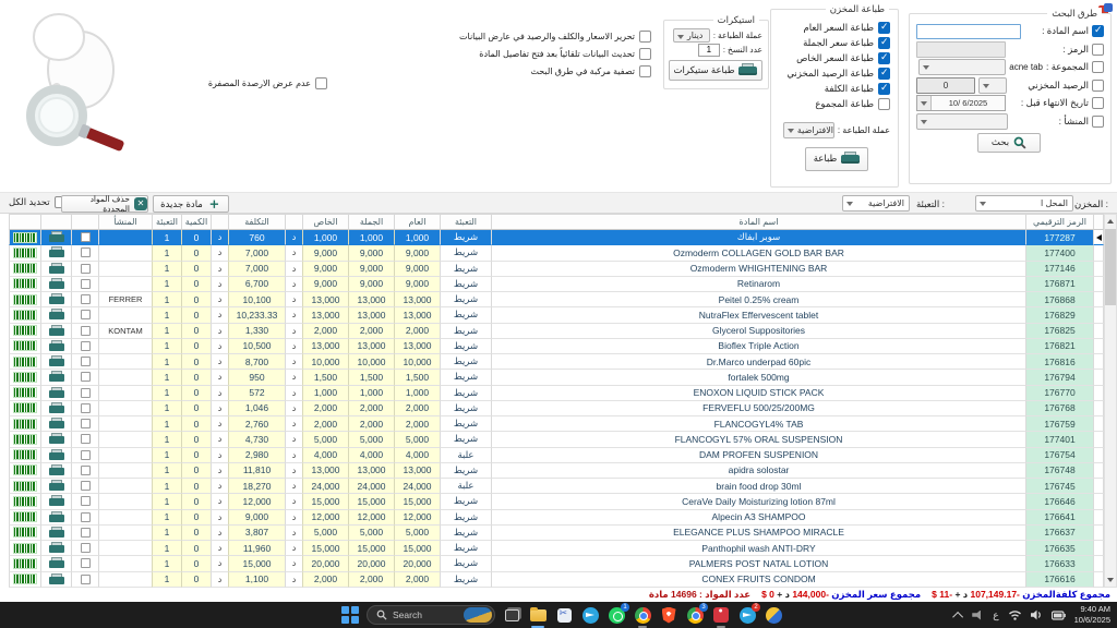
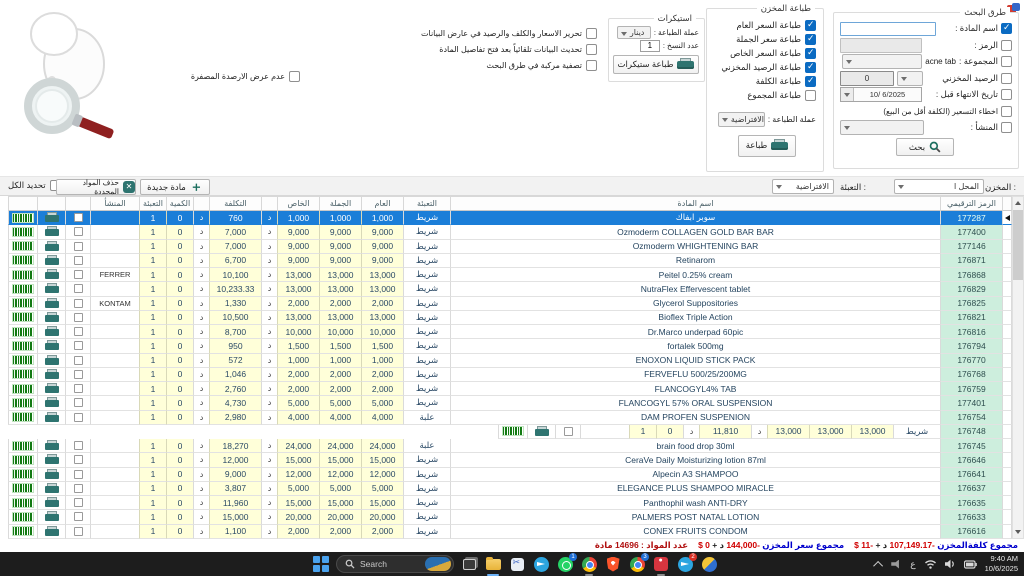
  طرق البحث
  اسم المادة :
  الرمز :
  المجموعة :
  acne tab
  الرصيد المخزني
  0
  تاريخ الانتهاء قبل :
  10/ 6/2025
+ اخطاء التسعير (الكلفة أقل من البيع)
  المنشأ :
  بحث
  طباعة المخزن
  طباعة السعر العام
  طباعة سعر الجملة
  طباعة السعر الخاص
  طباعة الرصيد المخزني
  طباعة الكلفة
  طباعة المجموع
  عملة الطباعة :
  الافتراضية
  طباعة
  استيكرات
  عملة الطباعة :
  دينار
  عدد النسخ :
  1
  طباعة ستيكرات
  تحرير الاسعار والكلف والرصيد في عارض البيانات
  تحديث البيانات تلقائياً بعد فتح تفاصيل المادة
  تصفية مركبة في طرق البحث
  عدم عرض الارصدة المصفرة
  تحديد الكل
  ✕
  حذف المواد المحددة
  ＋
  مادة جديدة
  المخزن :
  المحل ا
  التعبئة :
  الافتراضية
  الرمز الترقيمي
  اسم المادة
  التعبئة
  العام
  الجملة
  الخاص
  التكلفة
  الكمية
  التعبئة
  المنشأ
  177287
  سوبر ابفاك
  شريط
  1,000
  1,000
  1,000
  د
  760
  د
  0
  1
  177400
  Ozmoderm COLLAGEN GOLD BAR BAR
  شريط
  9,000
  9,000
  9,000
  د
  7,000
  د
  0
  1
  177146
  Ozmoderm WHIGHTENING BAR
  شريط
  9,000
  9,000
  9,000
  د
  7,000
  د
  0
  1
  176871
  Retinarom
  شريط
  9,000
  9,000
  9,000
  د
  6,700
  د
  0
  1
  176868
  Peitel 0.25% cream
  شريط
  13,000
  13,000
  13,000
  د
  10,100
  د
  0
  1
  FERRER
  176829
  NutraFlex Effervescent tablet
  شريط
  13,000
  13,000
  13,000
  د
  10,233.33
  د
  0
  1
  176825
  Glycerol Suppositories
  شريط
  2,000
  2,000
  2,000
  د
  1,330
  د
  0
  1
  KONTAM
  176821
  Bioflex Triple Action
  شريط
  13,000
  13,000
  13,000
  د
  10,500
  د
  0
  1
  176816
  Dr.Marco underpad 60pic
  شريط
  10,000
  10,000
  10,000
  د
  8,700
  د
  0
  1
  176794
  fortalek 500mg
  شريط
  1,500
  1,500
  1,500
  د
  950
  د
  0
  1
  176770
  ENOXON LIQUID STICK PACK
  شريط
  1,000
  1,000
  1,000
  د
  572
  د
  0
  1
  176768
  FERVEFLU 500/25/200MG
  شريط
  2,000
  2,000
  2,000
  د
  1,046
  د
  0
  1
  176759
  FLANCOGYL4% TAB
  شريط
  2,000
  2,000
  2,000
  د
  2,760
  د
  0
  1
  177401
  FLANCOGYL 57% ORAL SUSPENSION
  شريط
  5,000
  5,000
  5,000
  د
  4,730
  د
  0
  1
  176754
  DAM PROFEN SUSPENION
  علبة
  4,000
  4,000
  4,000
  د
  2,980
  د
  0
  1
  176748
- apidra solostar
  شريط
  13,000
  13,000
  13,000
  د
  11,810
  د
  0
  1
  176745
  brain food drop 30ml
  علبة
  24,000
  24,000
  24,000
  د
  18,270
  د
  0
  1
  176646
  CeraVe Daily Moisturizing lotion 87ml
  شريط
  15,000
  15,000
  15,000
  د
  12,000
  د
  0
  1
  176641
  Alpecin A3 SHAMPOO
  شريط
  12,000
  12,000
  12,000
  د
  9,000
  د
  0
  1
  176637
  ELEGANCE PLUS SHAMPOO MIRACLE
  شريط
  5,000
  5,000
  5,000
  د
  3,807
  د
  0
  1
  176635
  Panthophil wash ANTI-DRY
  شريط
  15,000
  15,000
  15,000
  د
  11,960
  د
  0
  1
  176633
  PALMERS POST NATAL LOTION
  شريط
  20,000
  20,000
  20,000
  د
  15,000
  د
  0
  1
  176616
  CONEX FRUITS CONDOM
  شريط
  2,000
  2,000
  2,000
  د
  1,100
  د
  0
  1
  عدد المواد : 14696 مادة
  مجموع سعر المخزن -144,000 د + 0 $
  مجموع كلفةالمخزن -107,149.17 د + -11 $
  Search
  ع
  9:40 AM
  10/6/2025
